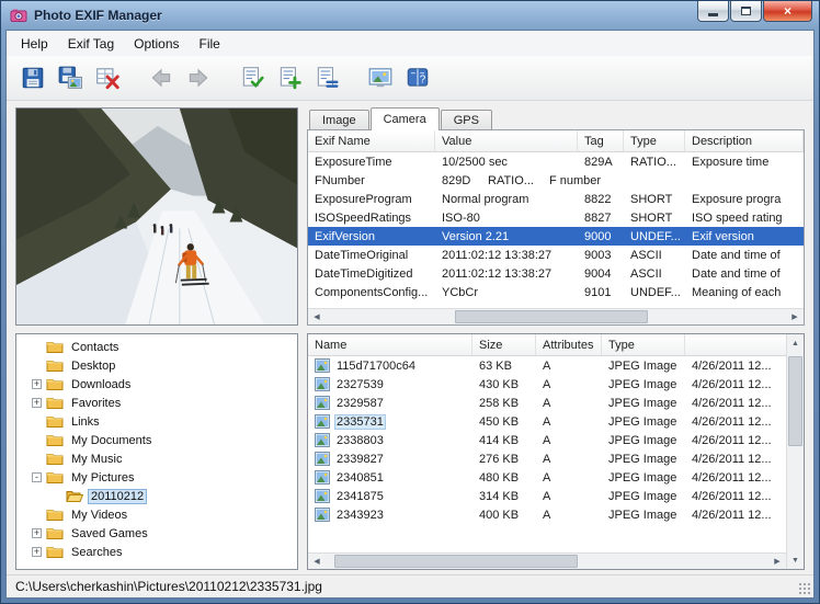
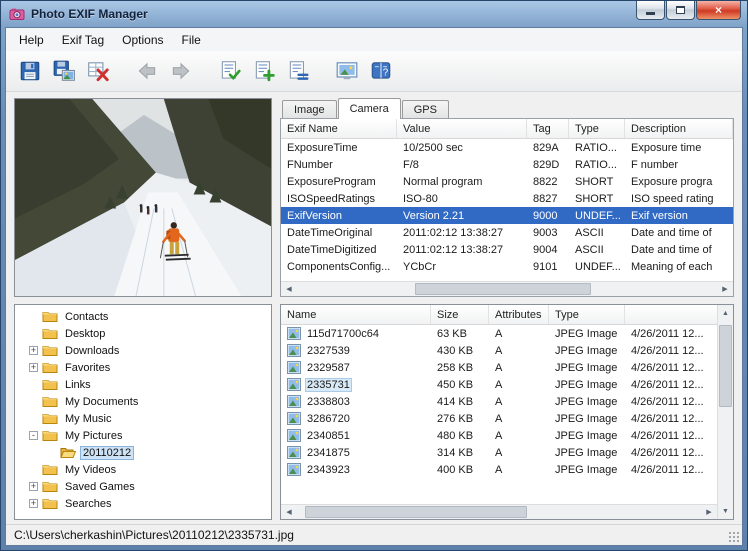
  Photo EXIF Manager
  ×
  Help
  Exif Tag
  Options
  File
  ?
  Image
  Camera
  GPS
  Exif Name
  Value
  Tag
  Type
  Description
  ExposureTime
  10/2500 sec
  829A
  RATIO...
  Exposure time
  FNumber
+ F/8
  829D
  RATIO...
  F number
  ExposureProgram
  Normal program
  8822
  SHORT
  Exposure progra
  ISOSpeedRatings
  ISO-80
  8827
  SHORT
  ISO speed rating
  ExifVersion
  Version 2.21
  9000
  UNDEF...
  Exif version
  DateTimeOriginal
  2011:02:12 13:38:27
  9003
  ASCII
  Date and time of
  DateTimeDigitized
  2011:02:12 13:38:27
  9004
  ASCII
  Date and time of
  ComponentsConfig...
  YCbCr
  9101
  UNDEF...
  Meaning of each
  Contacts
  Desktop
  +
  Downloads
  +
  Favorites
  Links
  My Documents
  My Music
  -
  My Pictures
  20110212
  My Videos
  +
  Saved Games
  +
  Searches
  Name
  Size
  Attributes
  Type
  115d71700c64
  63 KB
  A
  JPEG Image
  4/26/2011 12...
  2327539
  430 KB
  A
  JPEG Image
  4/26/2011 12...
  2329587
  258 KB
  A
  JPEG Image
  4/26/2011 12...
  2335731
  450 KB
  A
  JPEG Image
  4/26/2011 12...
  2338803
  414 KB
  A
  JPEG Image
  4/26/2011 12...
- 2339827
+ 3286720
  276 KB
  A
  JPEG Image
  4/26/2011 12...
  2340851
  480 KB
  A
  JPEG Image
  4/26/2011 12...
  2341875
  314 KB
  A
  JPEG Image
  4/26/2011 12...
  2343923
  400 KB
  A
  JPEG Image
  4/26/2011 12...
  C:\Users\cherkashin\Pictures\20110212\2335731.jpg
